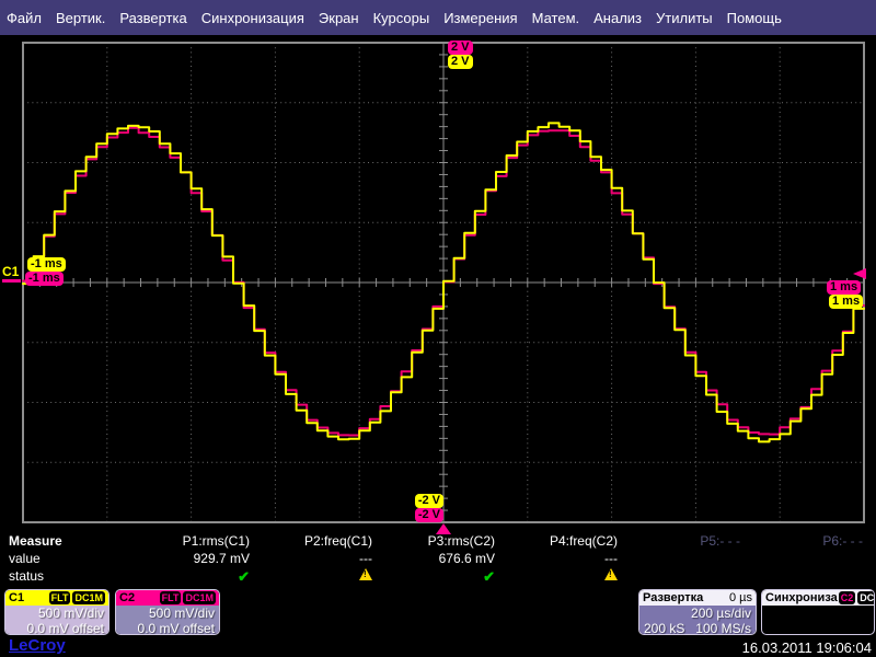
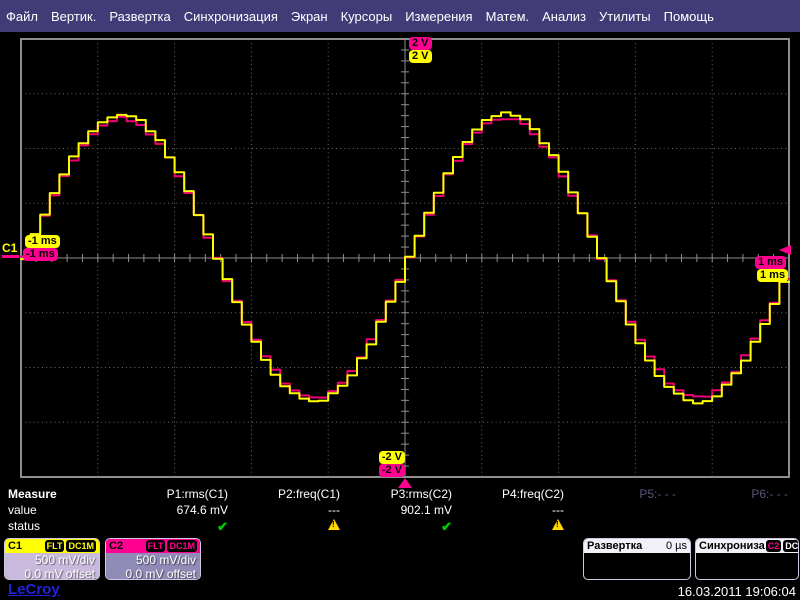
  Файл
  Вертик.
  Развертка
  Синхронизация
  Экран
  Курсоры
  Измерения
  Матем.
  Анализ
  Утилиты
  Помощь
  2 V
  2 V
  -2 V
  -2 V
  -1 ms
  -1 ms
  1 ms
  1 ms
  C1
  Measure
  P1:rms(C1)
  P2:freq(C1)
  P3:rms(C2)
  P4:freq(C2)
  P5:- - -
  P6:- - -
  value
- 929.7 mV
+ 674.6 mV
  ---
- 676.6 mV
+ 902.1 mV
  ---
  status
  ✔
  ✔
  C1
  FLT
  DC1M
  500 mV/div
  0.0 mV offset
  C2
  FLT
  DC1M
  500 mV/div
  0.0 mV offset
  Развертка
  0 µs
- 200 µs/div
- 200 kS
- 100 MS/s
  Синхрониза
  C2
  DC
  LeCroy
  16.03.2011 19:06:04
